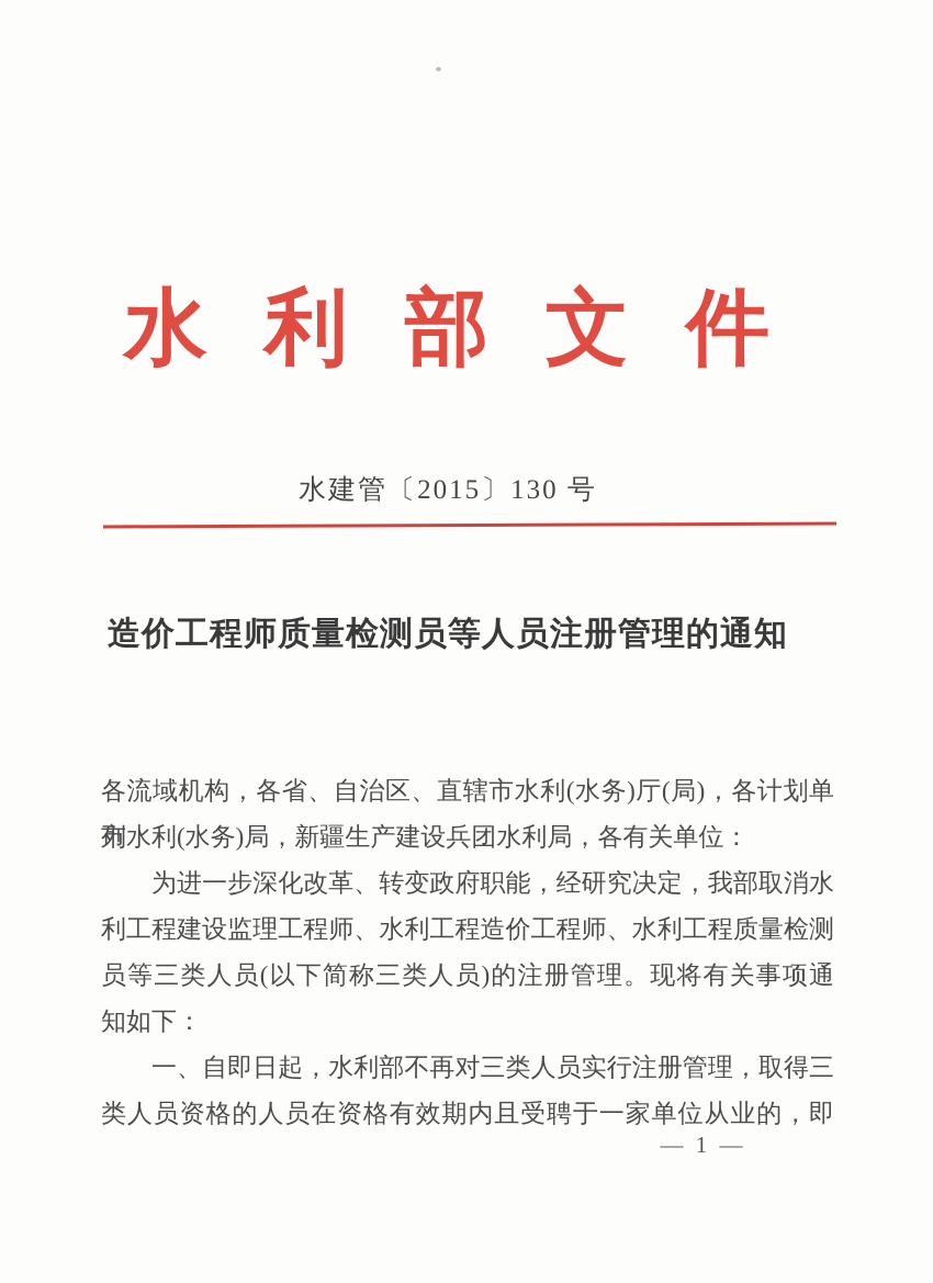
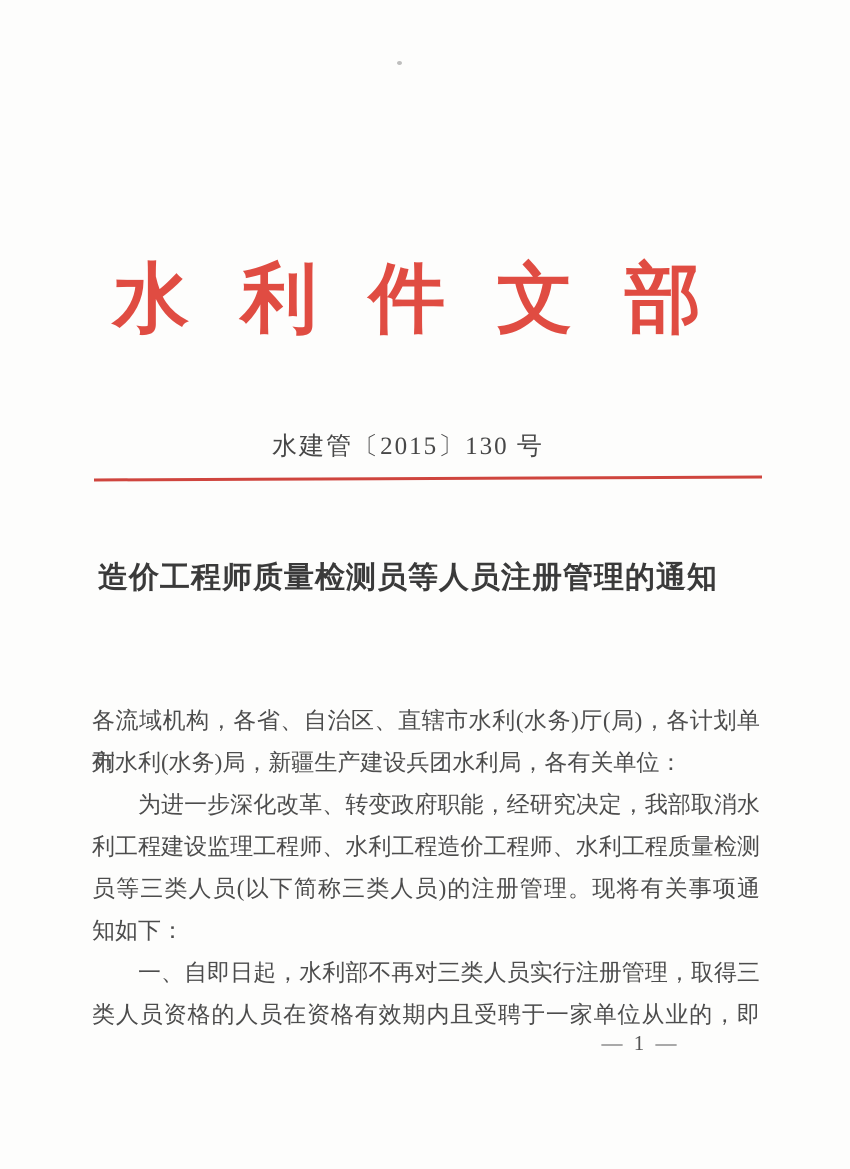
  水
  利
- 部
+ 件
  文
- 件
+ 部
  水建管〔2015〕130 号
  造价工程师质量检测员等人员注册管理的通知
  各流域机构，各省、自治区、直辖市水利(水务)厅(局)，各计划单列
  市水利(水务)局，新疆生产建设兵团水利局，各有关单位：
  为进一步深化改革、转变政府职能，经研究决定，我部取消水
  利工程建设监理工程师、水利工程造价工程师、水利工程质量检测
  员等三类人员(以下简称三类人员)的注册管理。现将有关事项通
  知如下：
  一、自即日起，水利部不再对三类人员实行注册管理，取得三
  类人员资格的人员在资格有效期内且受聘于一家单位从业的，即
  — 1 —
